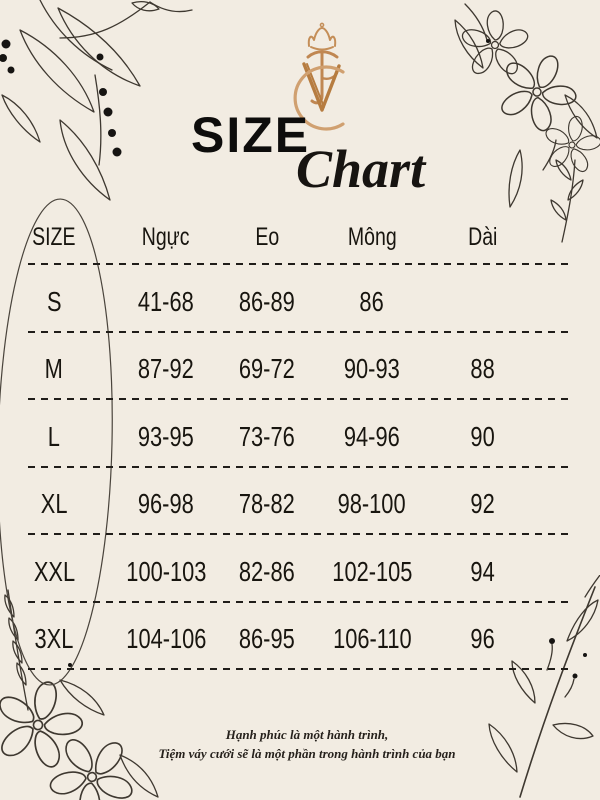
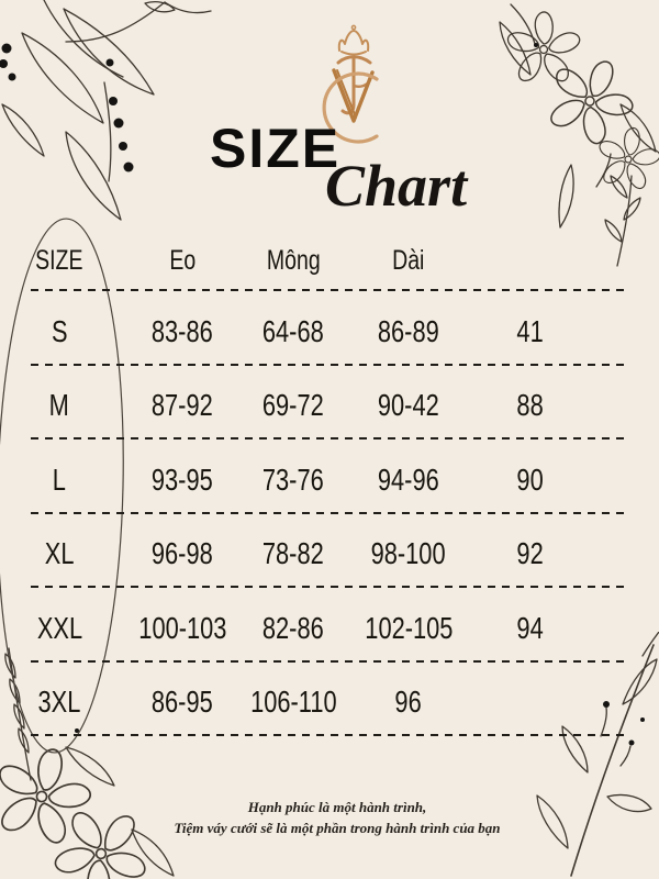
  SIZE
  Chart
  SIZE
- Ngực
  Eo
  Mông
  Dài
  S
+ 83-86
- 41-68
+ 64-68
  86-89
- 86
+ 41
  M
  87-92
  69-72
- 90-93
+ 90-42
  88
  L
  93-95
  73-76
  94-96
  90
  XL
  96-98
  78-82
  98-100
  92
  XXL
  100-103
  82-86
  102-105
  94
  3XL
- 104-106
  86-95
  106-110
  96
  Hạnh phúc là một hành trình,
  Tiệm váy cưới sẽ là một phần trong hành trình của bạn
